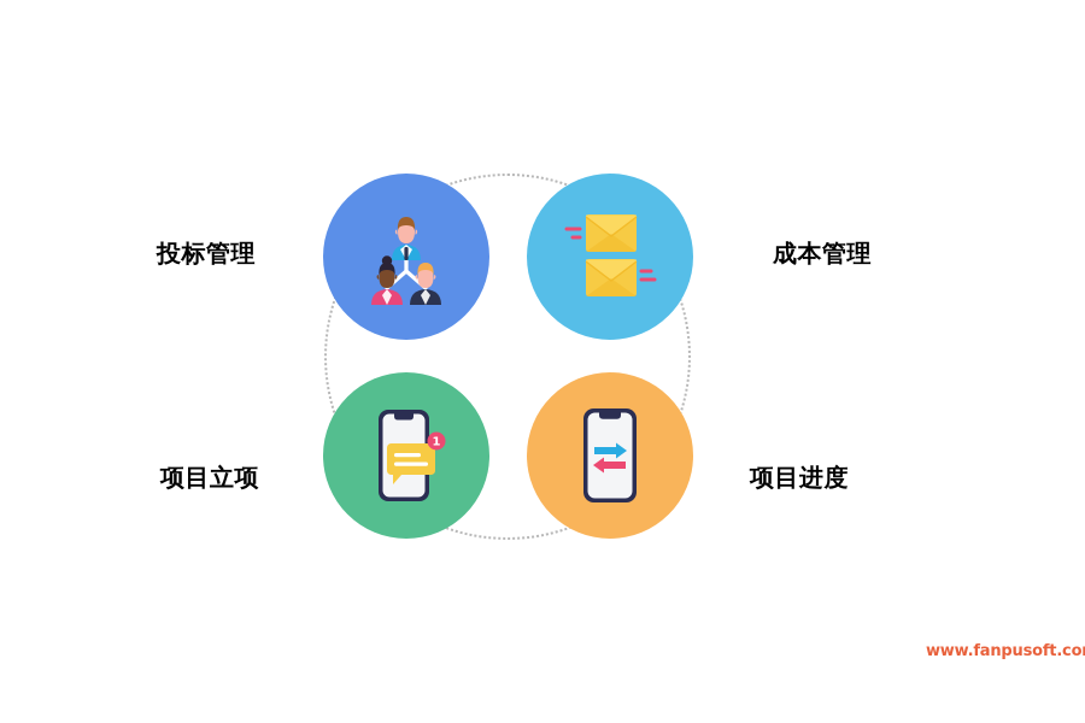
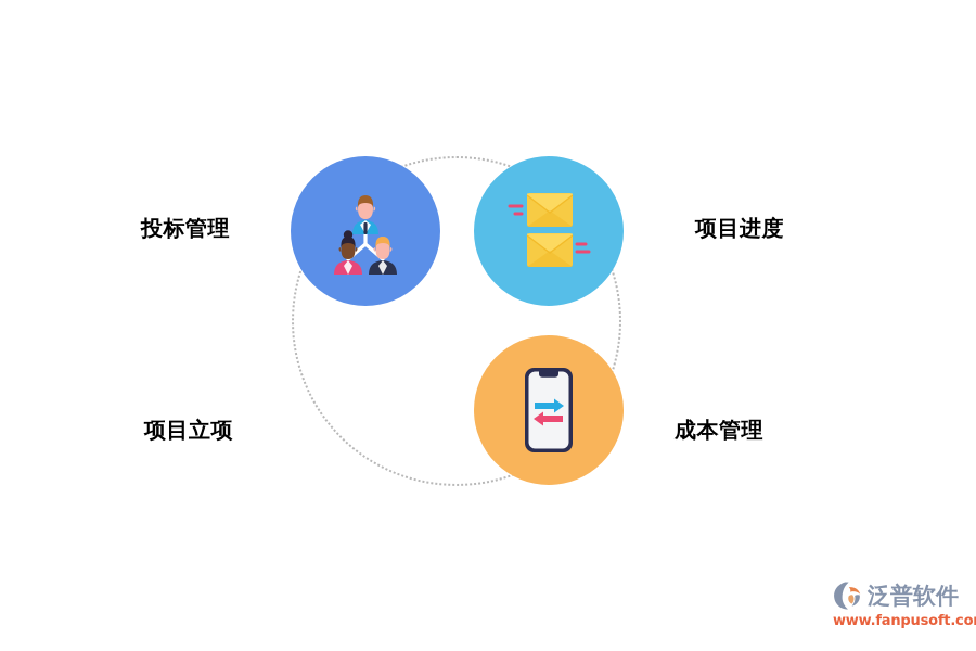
- 1
  投标管理
- 成本管理
+ 项目进度
  项目立项
- 项目进度
+ 成本管理
+ 泛普软件
  www.fanpusoft.co
